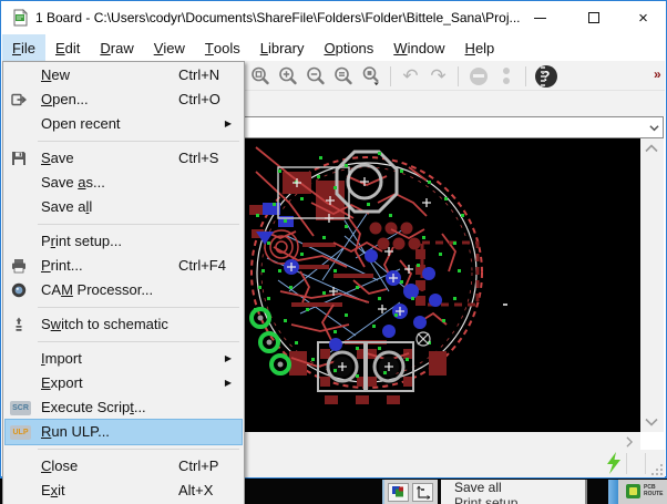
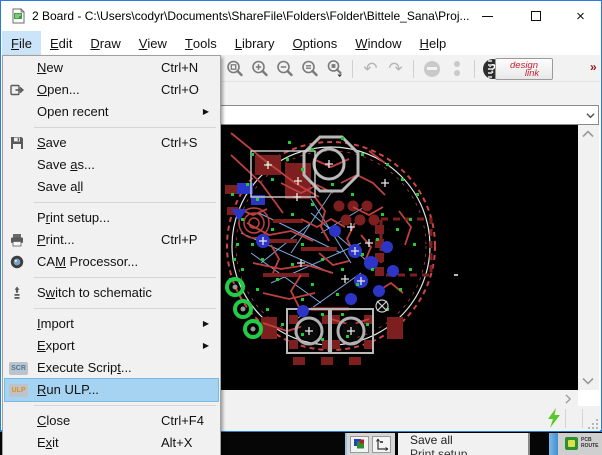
  Save all
  Print setup...
- 1 Board - C:\Users\codyr\Documents\ShareFile\Folders\Folder\Bittele_Sana\Proj...
+ 2 Board - C:\Users\codyr\Documents\ShareFile\Folders\Folder\Bittele_Sana\Proj...
  ×
  F
  ile
  E
  dit
  D
  raw
  V
  iew
  T
  ools
  L
  ibrary
  O
  ptions
  W
  indow
  H
  elp
  ↶
  ↷
  ?
+ design
+ link
  »
  New
  Ctrl+N
  Open...
  Ctrl+O
  Open recent
  ▶
  Save
  Ctrl+S
  Save as...
  Save all
  Print setup...
  Print...
- Ctrl+F4
+ Ctrl+P
  CAM Processor...
  Switch to schematic
  Import
  ▶
  Export
  ▶
  Execute Script...
  Run ULP...
  Close
- Ctrl+P
+ Ctrl+F4
  Exit
  Alt+X
